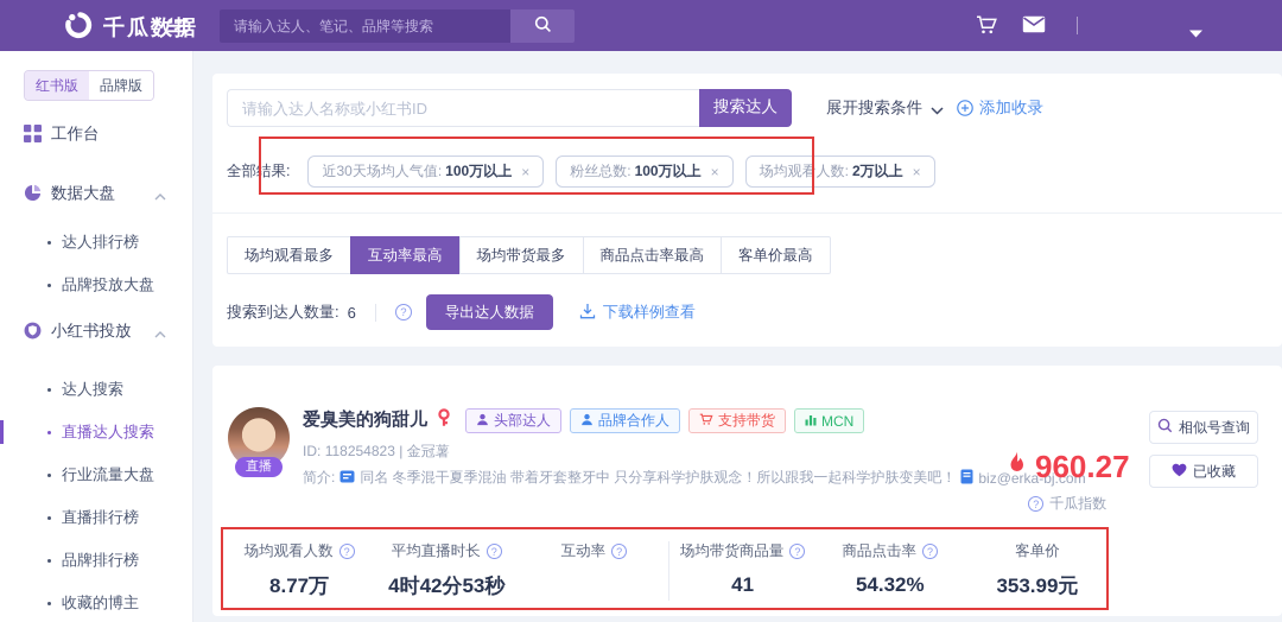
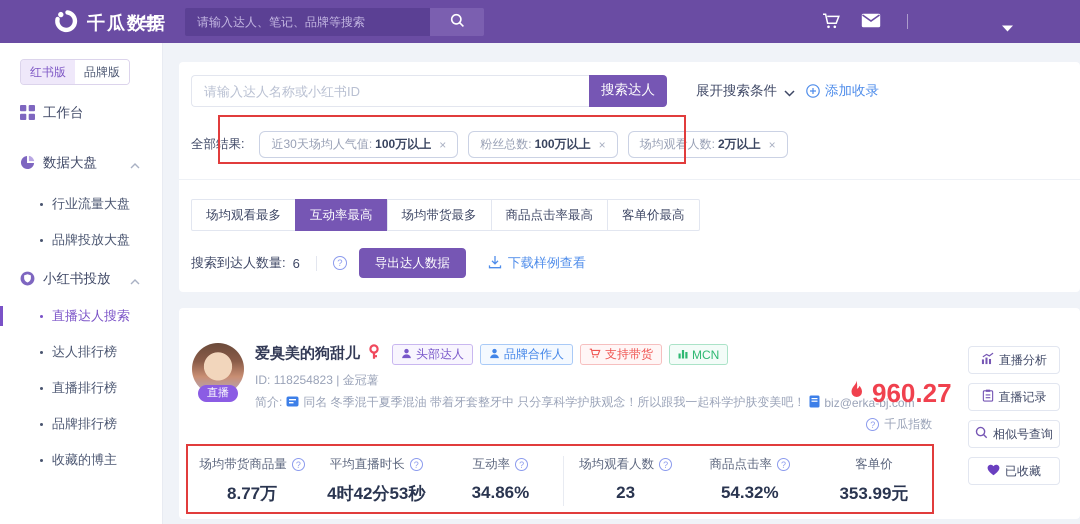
  千瓜数
  请输入达人、笔记、品牌等搜索
  红书版
  品牌版
  工作台
  数据大盘
- 达人排行榜
+ 行业流量大盘
  品牌投放大盘
  小红书投放
- 达人搜索
  直播达人搜索
- 行业流量大盘
+ 达人排行榜
  直播排行榜
  品牌排行榜
  收藏的博主
  请输入达人名称或小红书ID
  搜索达人
  展开搜索条件
  添加收录
  全部结果:
  近30天场均人气值:
  100万以上
  ×
  粉丝总数:
  100万以上
  ×
  场均观看人数:
  2万以上
  ×
  场均观看最多
  互动率最高
  场均带货最多
  商品点击率最高
  客单价最高
  搜索到达人数量:
  6
  ?
  导出达人数据
  下载样例查看
  直播
  爱臭美的狗甜儿
  头部达人
  品牌合作人
  支持带货
  MCN
  ID: 118254823 | 金冠薯
  简介:
  同名 冬季混干夏季混油 带着牙套整牙中 只分享科学护肤观念！所以跟我一起科学护肤变美吧！
  biz@erka-bj.com
  960.27
  ?
  千瓜指数
+ 直播分析
+ 直播记录
  相似号查询
  已收藏
- 场均观看人数
+ 场均带货商品量
  ?
  8.77万
  平均直播时长
  ?
  4时42分53秒
  互动率
  ?
+ 34.86%
- 场均带货商品量
+ 场均观看人数
  ?
- 41
+ 23
  商品点击率
  ?
  54.32%
  客单价
  353.99元
